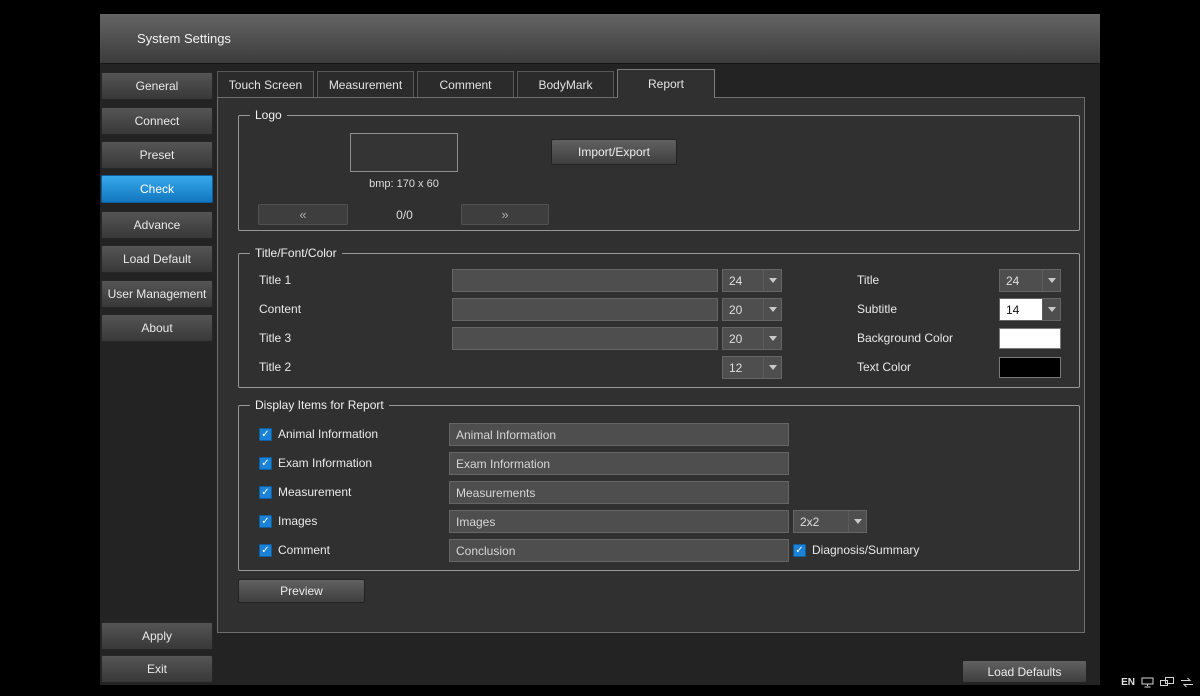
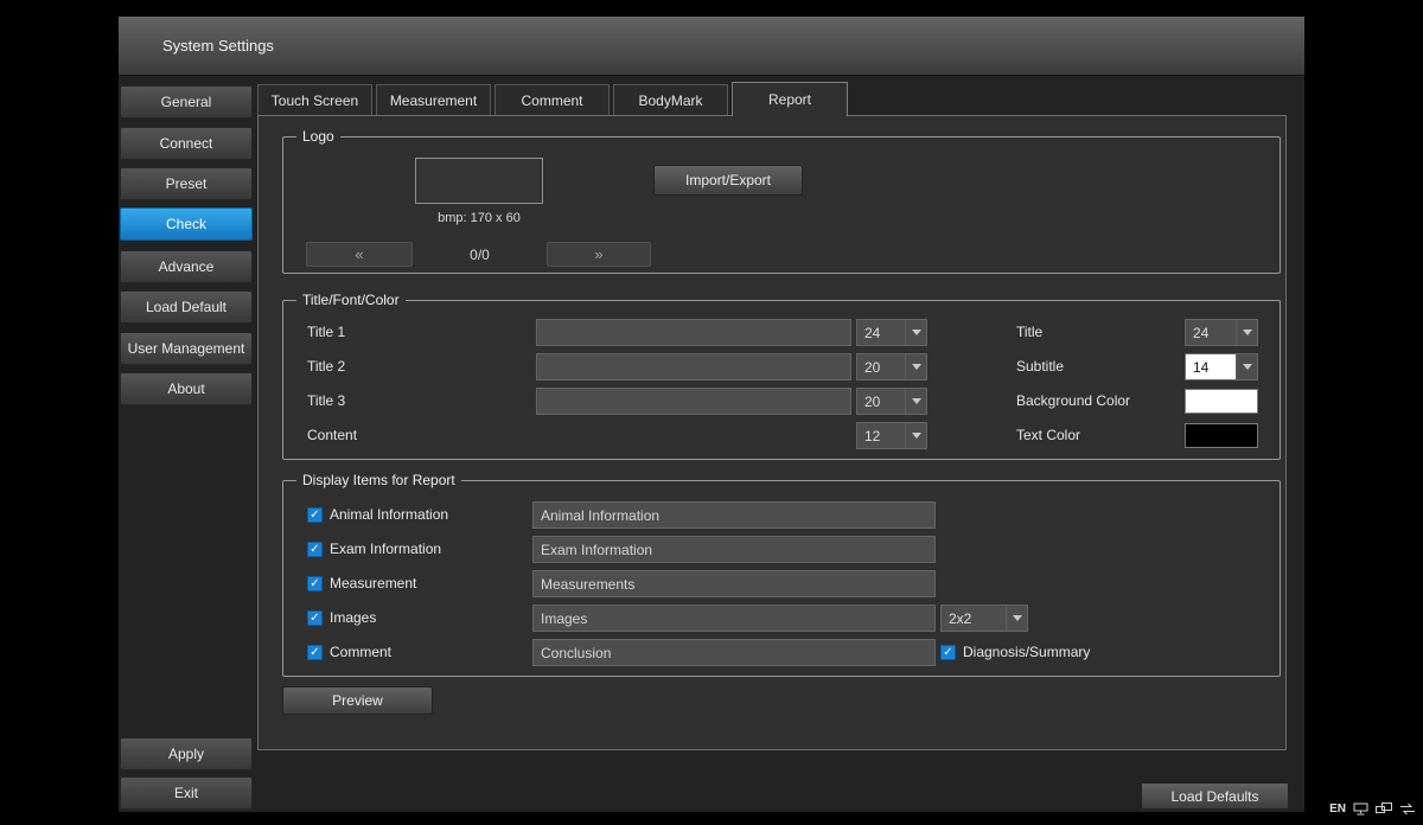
  System Settings
  General
  Connect
  Preset
  Check
  Advance
  Load Default
  User Management
  About
  Apply
  Exit
  Touch Screen
  Measurement
  Comment
  BodyMark
  Report
  Logo
  bmp: 170 x 60
  Import/Export
  «
  0/0
  »
  Title/Font/Color
  Title 1
  24
- Content
+ Title 2
  20
  Title 3
  20
- Title 2
+ Content
  12
  Title
  24
  Subtitle
  14
  Background Color
  Text Color
  Display Items for Report
  Animal Information
  Animal Information
  Exam Information
  Exam Information
  Measurement
  Measurements
  Images
  Images
  2x2
  Comment
  Conclusion
  Diagnosis/Summary
  Preview
  Load Defaults
  EN
